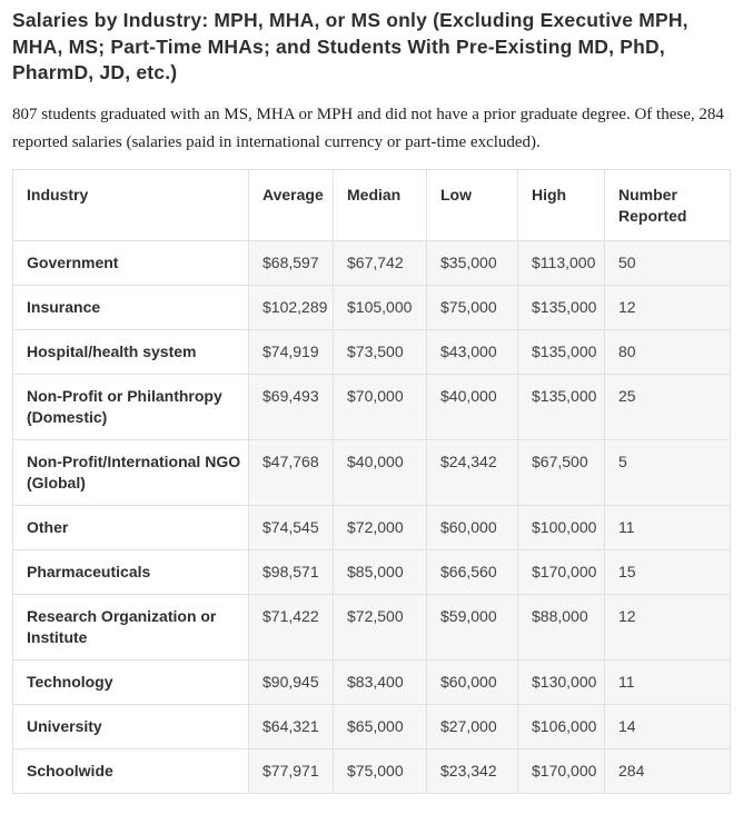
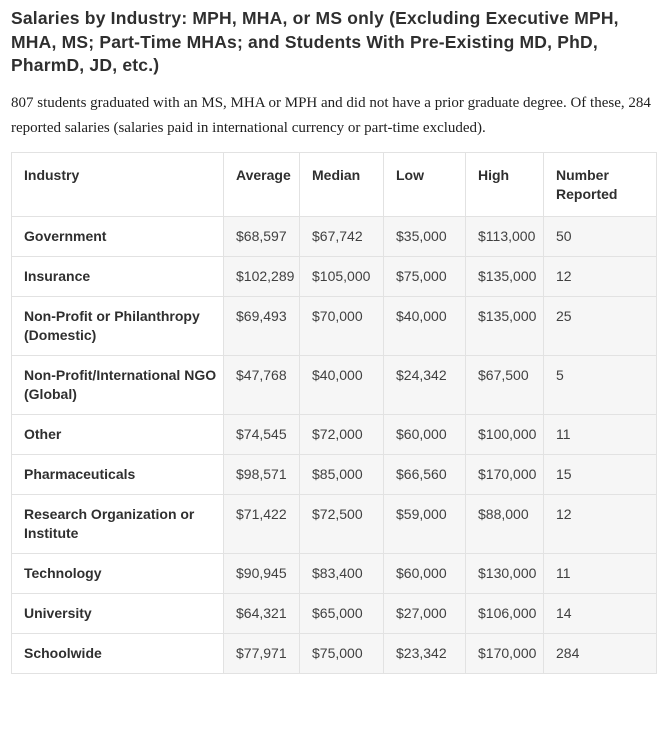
  Salaries by Industry: MPH, MHA, or MS only (Excluding Executive MPH, MHA, MS; Part-Time MHAs; and Students With Pre-Existing MD, PhD, PharmD, JD, etc.)
  807 students graduated with an MS, MHA or MPH and did not have a prior graduate degree. Of these, 284 reported salaries (salaries paid in international currency or part-time excluded).
  Industry	Average	Median	Low	High	Number Reported
  Government	$68,597	$67,742	$35,000	$113,000	50
  Insurance	$102,289	$105,000	$75,000	$135,000	12
- Hospital/health system	$74,919	$73,500	$43,000	$135,000	80
  Non-Profit or Philanthropy (Domestic)	$69,493	$70,000	$40,000	$135,000	25
  Non-Profit/International NGO (Global)	$47,768	$40,000	$24,342	$67,500	5
  Other	$74,545	$72,000	$60,000	$100,000	11
  Pharmaceuticals	$98,571	$85,000	$66,560	$170,000	15
  Research Organization or Institute	$71,422	$72,500	$59,000	$88,000	12
  Technology	$90,945	$83,400	$60,000	$130,000	11
  University	$64,321	$65,000	$27,000	$106,000	14
  Schoolwide	$77,971	$75,000	$23,342	$170,000	284
